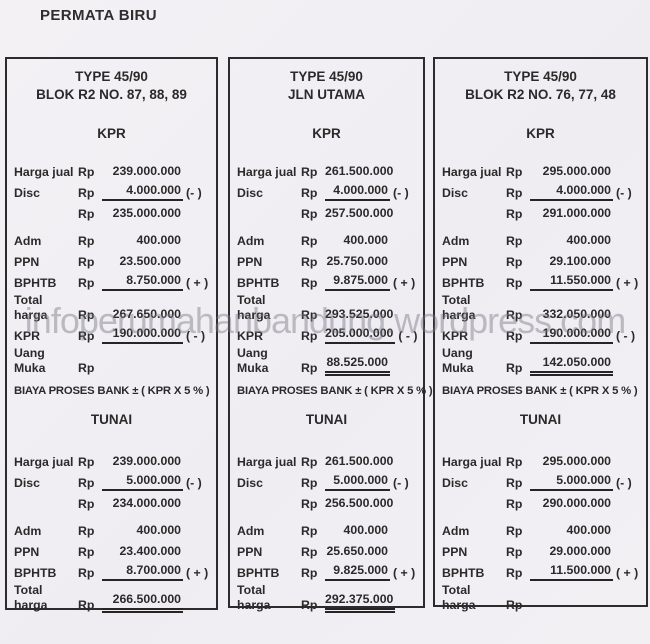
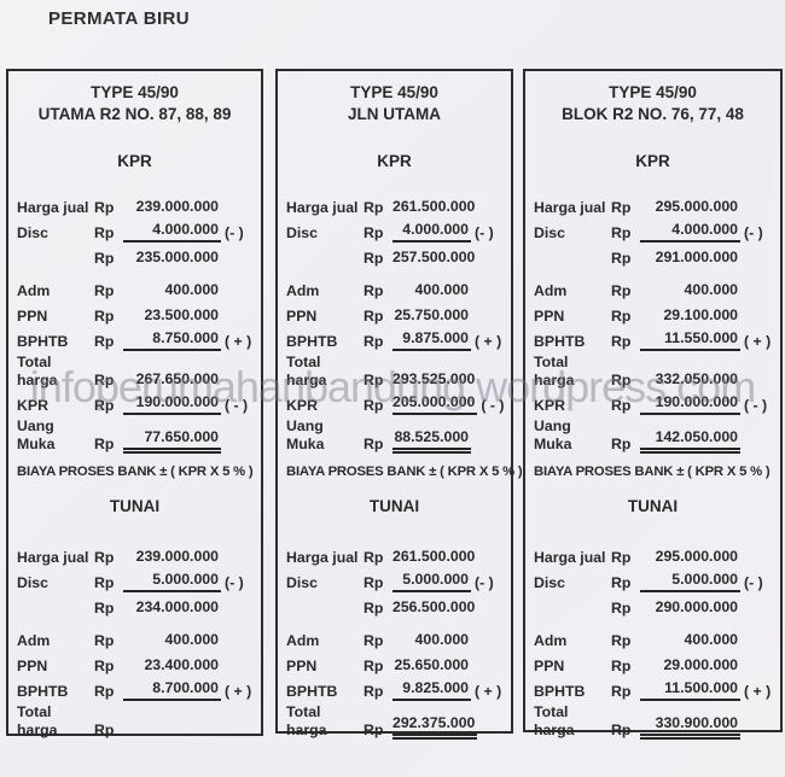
  PERMATA BIRU
  TYPE 45/90
- BLOK R2 NO. 87, 88, 89
+ UTAMA R2 NO. 87, 88, 89
  KPR
  Harga jual
  Rp
  239.000.000
  Disc
  Rp
  4.000.000
  (- )
  Rp
  235.000.000
  Adm
  Rp
  400.000
  PPN
  Rp
  23.500.000
  BPHTB
  Rp
  8.750.000
  ( + )
  Total harga
  Rp
  267.650.000
  KPR
  Rp
  190.000.000
  ( - )
  Uang Muka
  Rp
+ 77.650.000
  BIAYA PROSES BANK ± ( KPR X 5 % )
  TUNAI
  Harga jual
  Rp
  239.000.000
  Disc
  Rp
  5.000.000
  (- )
  Rp
  234.000.000
  Adm
  Rp
  400.000
  PPN
  Rp
  23.400.000
  BPHTB
  Rp
  8.700.000
  ( + )
  Total harga
  Rp
- 266.500.000
  TYPE 45/90
  JLN UTAMA
  KPR
  Harga jual
  Rp
  261.500.000
  Disc
  Rp
  4.000.000
  (- )
  Rp
  257.500.000
  Adm
  Rp
  400.000
  PPN
  Rp
  25.750.000
  BPHTB
  Rp
  9.875.000
  ( + )
  Total harga
  Rp
  293.525.000
  KPR
  Rp
  205.000.000
  ( - )
  Uang Muka
  Rp
  88.525.000
  BIAYA PROSES BANK ± ( KPR X 5 % )
  TUNAI
  Harga jual
  Rp
  261.500.000
  Disc
  Rp
  5.000.000
  (- )
  Rp
  256.500.000
  Adm
  Rp
  400.000
  PPN
  Rp
  25.650.000
  BPHTB
  Rp
  9.825.000
  ( + )
  Total harga
  Rp
  292.375.000
  TYPE 45/90
  BLOK R2 NO. 76, 77, 48
  KPR
  Harga jual
  Rp
  295.000.000
  Disc
  Rp
  4.000.000
  (- )
  Rp
  291.000.000
  Adm
  Rp
  400.000
  PPN
  Rp
  29.100.000
  BPHTB
  Rp
  11.550.000
  ( + )
  Total harga
  Rp
  332.050.000
  KPR
  Rp
  190.000.000
  ( - )
  Uang Muka
  Rp
  142.050.000
  BIAYA PROSES BANK ± ( KPR X 5 % )
  TUNAI
  Harga jual
  Rp
  295.000.000
  Disc
  Rp
  5.000.000
  (- )
  Rp
  290.000.000
  Adm
  Rp
  400.000
  PPN
  Rp
  29.000.000
  BPHTB
  Rp
  11.500.000
  ( + )
  Total harga
  Rp
+ 330.900.000
  infoperumahanbandung.wordpress.com
